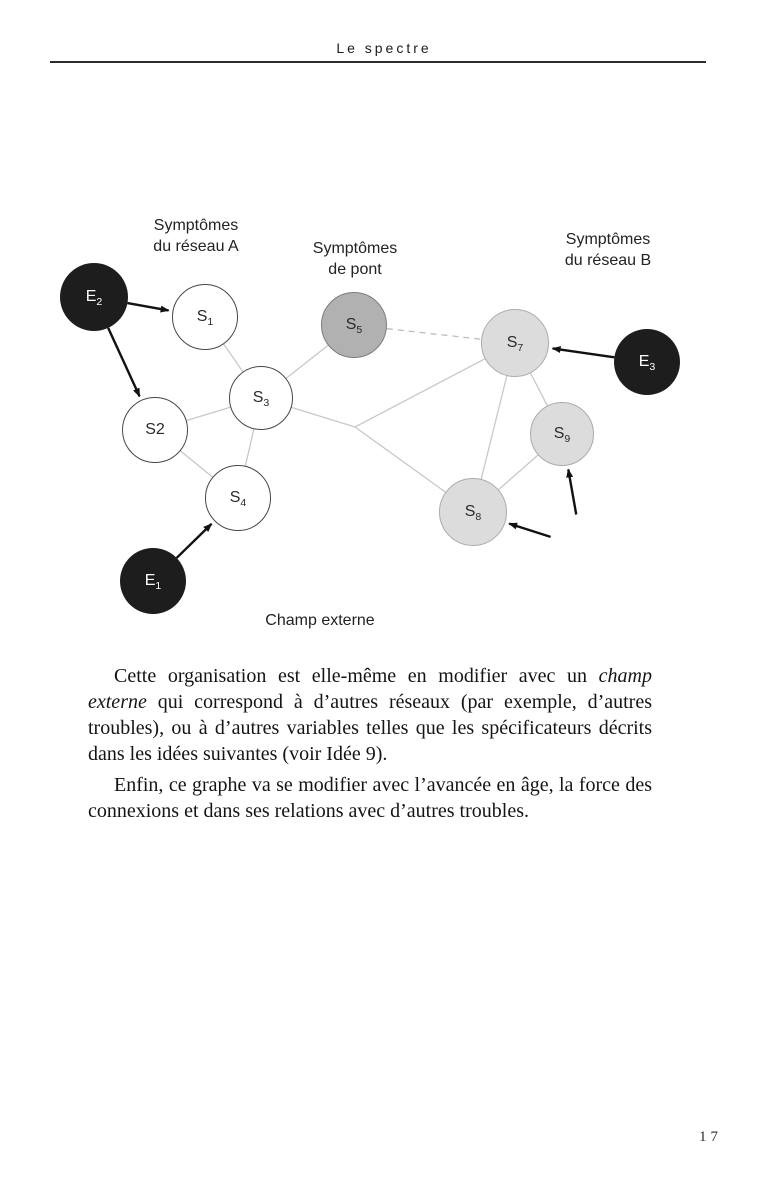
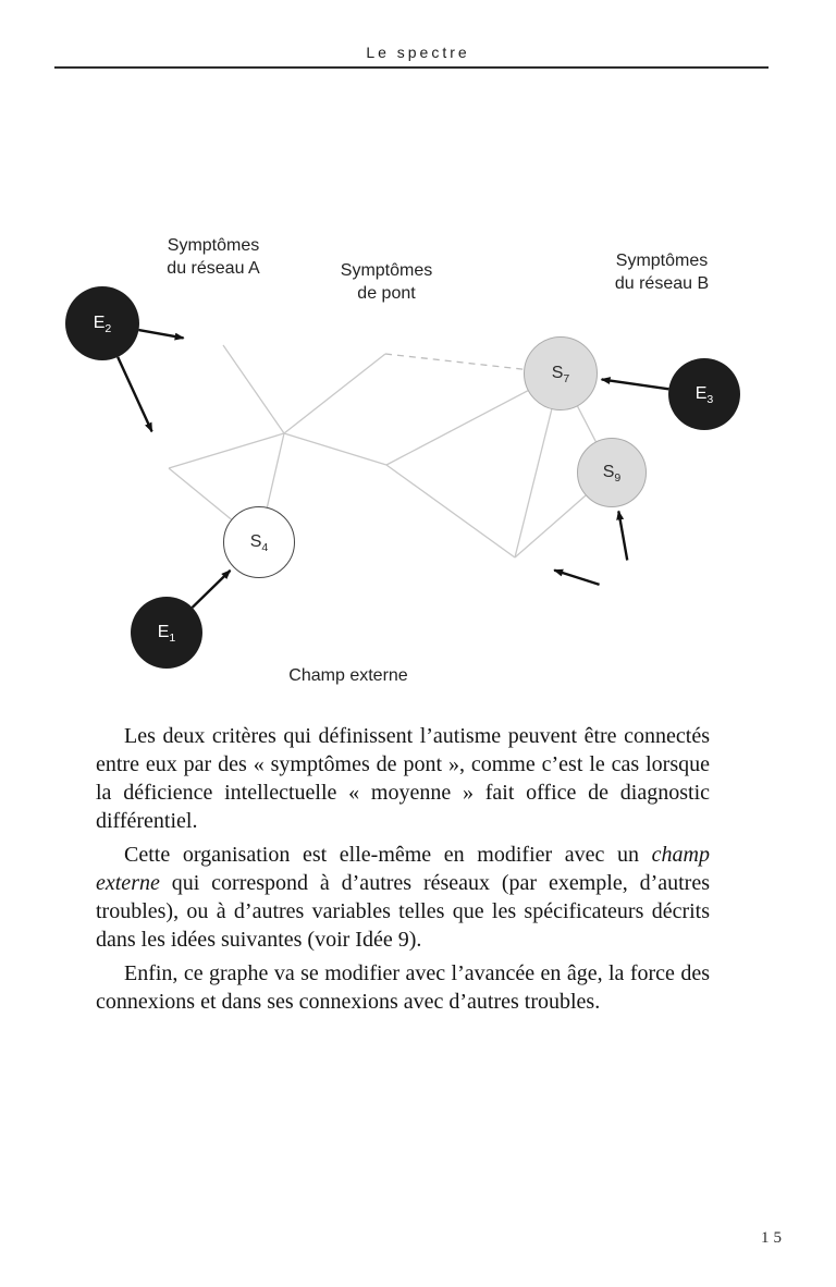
  Le spectre
  Symptômes
  du réseau A
  Symptômes
  de pont
  Symptômes
  du réseau B
  Champ externe
  E2
- S1
- S5
  S7
  E3
- S3
- S2
  S9
  S4
- S8
  E1
+ Les deux critères qui définissent l’autisme peuvent être connectés entre eux par des « symptômes de pont », comme c’est le cas lorsque la déficience intellectuelle « moyenne » fait office de diagnostic différentiel.
  Cette organisation est elle-même en modifier avec un champ externe qui correspond à d’autres réseaux (par exemple, d’autres troubles), ou à d’autres variables telles que les spécificateurs décrits dans les idées suivantes (voir Idée 9).
- Enfin, ce graphe va se modifier avec l’avancée en âge, la force des connexions et dans ses relations avec d’autres troubles.
+ Enfin, ce graphe va se modifier avec l’avancée en âge, la force des connexions et dans ses connexions avec d’autres troubles.
- 17
+ 15
